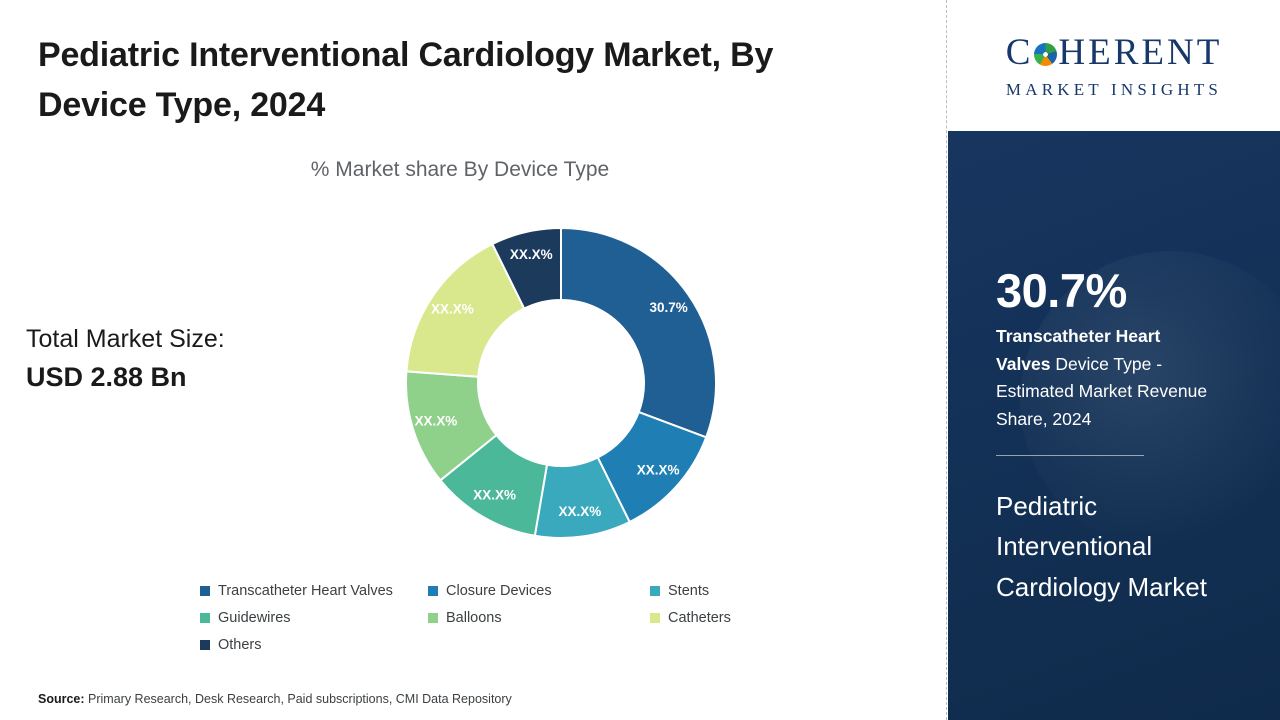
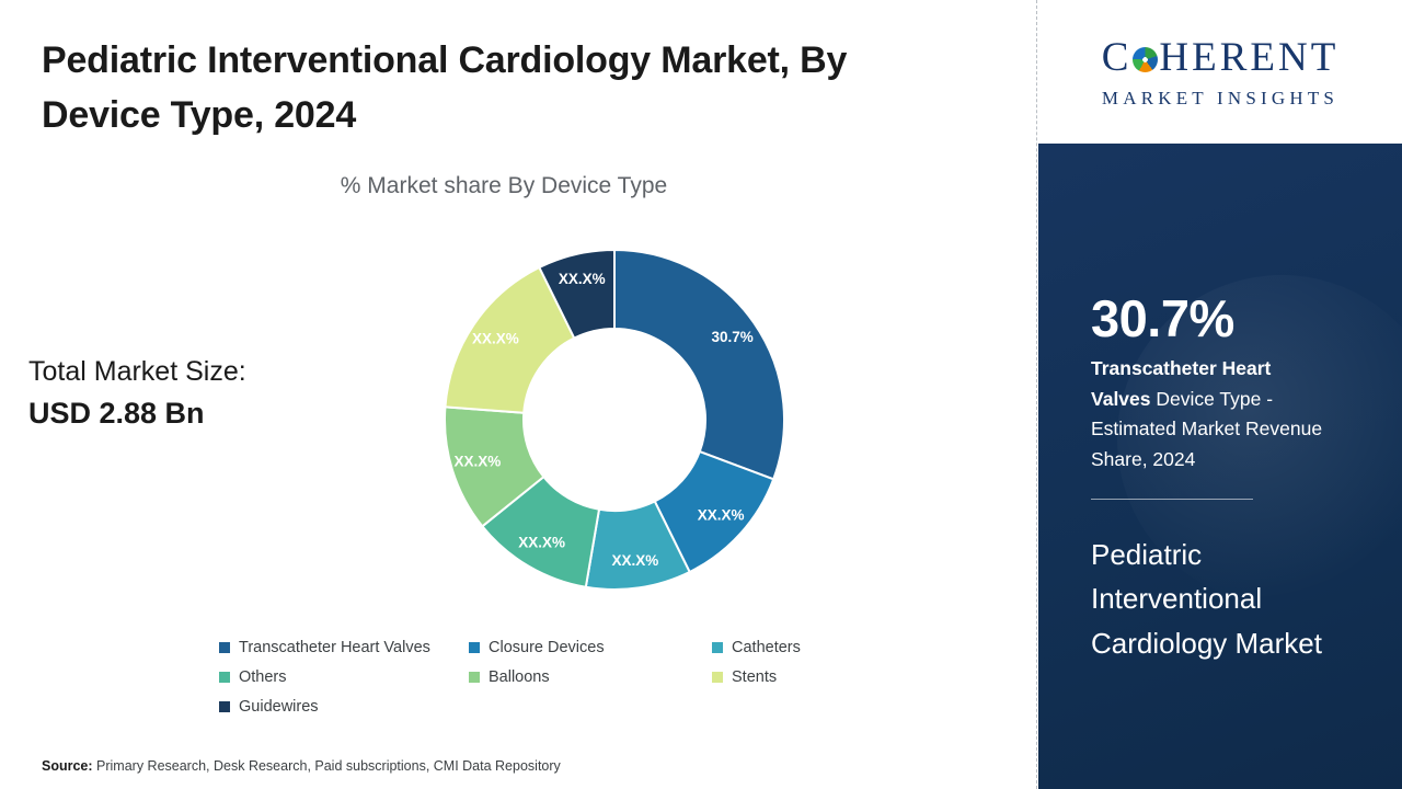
  Pediatric Interventional Cardiology Market, By Device Type, 2024
  % Market share By Device Type
  Total Market Size:
  USD 2.88 Bn
  30.7%
  XX.X%
  XX.X%
  XX.X%
  XX.X%
  XX.X%
  XX.X%
  Transcatheter Heart Valves
  Closure Devices
- Stents
+ Catheters
- Guidewires
+ Others
  Balloons
- Catheters
+ Stents
- Others
+ Guidewires
  Source: Primary Research, Desk Research, Paid subscriptions, CMI Data Repository
  C
  HERENT
  MARKET INSIGHTS
  Pedia Intervention Cardiology Market
